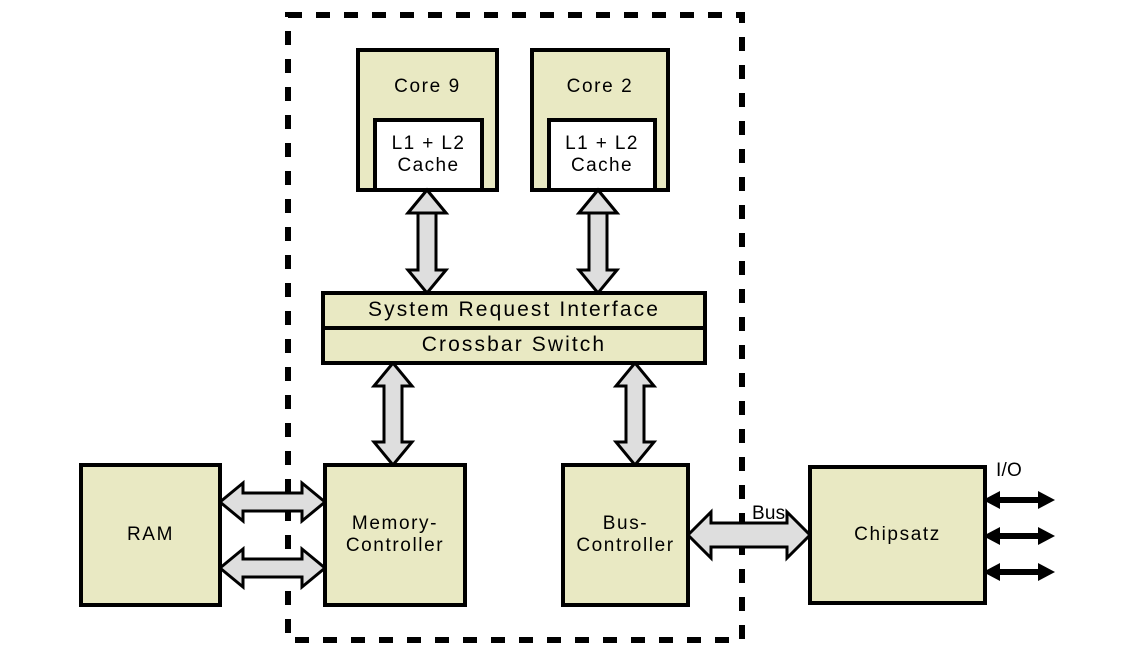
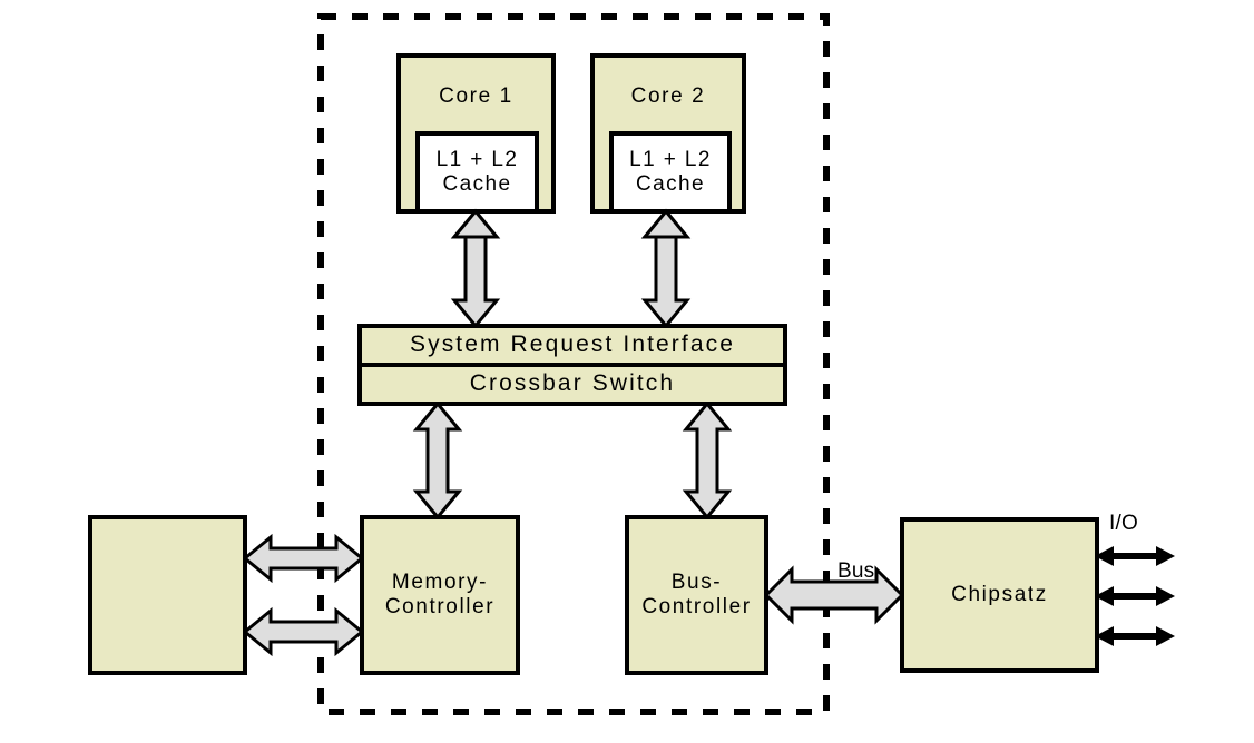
- Core 9
+ Core 1
  Core 2
  L1 + L2
  Cache
  L1 + L2
  Cache
  System Request Interface
  Crossbar Switch
- RAM
  Memory-
  Controller
  Bus-
  Controller
  Chipsatz
  Bus
  I/O
